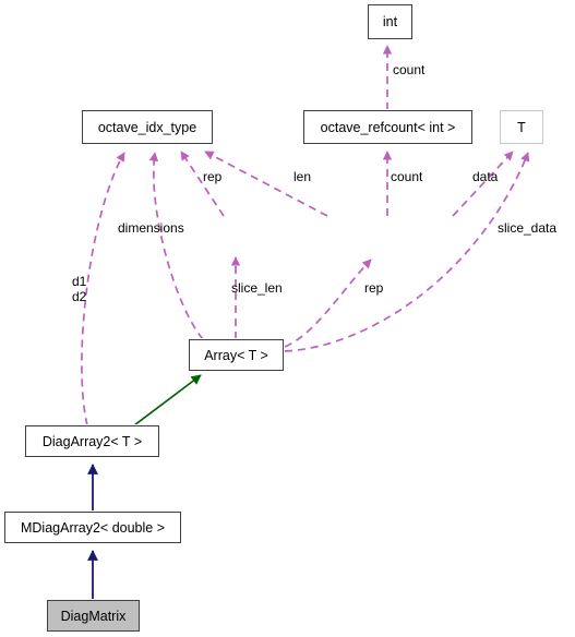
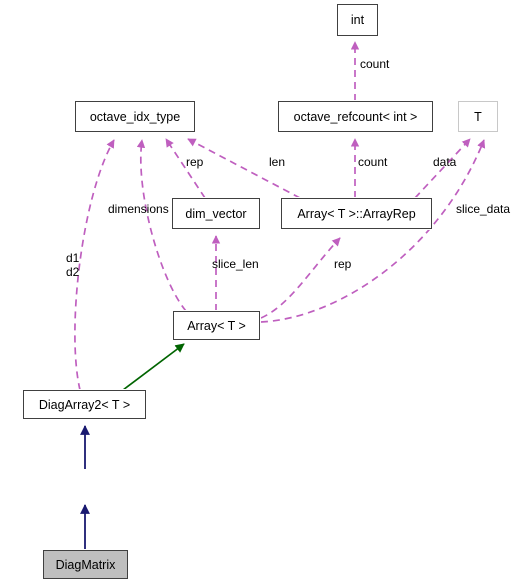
  int
  octave_idx_type
  octave_refcount< int >
  T
+ dim_vector
+ Array< T >::ArrayRep
  Array< T >
  DiagArray2< T >
- MDiagArray2< double >
  DiagMatrix
  count
  rep
  len
  count
  data
  dimensions
  slice_data
  d1
  d2
  slice_len
  rep
